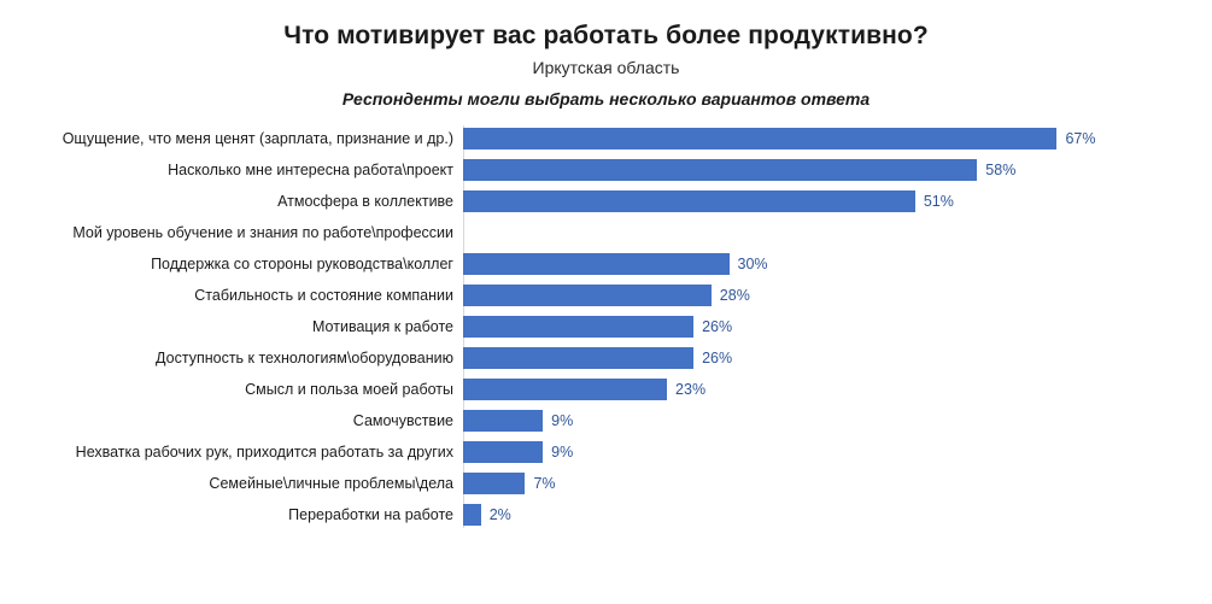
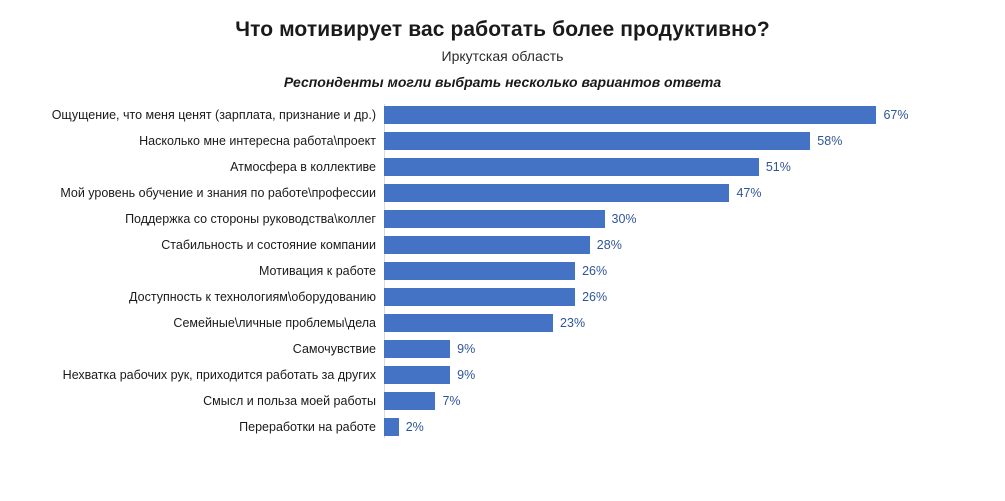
  Что мотивирует вас работать более продуктивно?
  Иркутская область
  Респонденты могли выбрать несколько вариантов ответа
  Ощущение, что меня ценят (зарплата, признание и др.)
  67%
  Насколько мне интересна работа\проект
  58%
  Атмосфера в коллективе
  51%
  Мой уровень обучение и знания по работе\профессии
+ 47%
  Поддержка со стороны руководства\коллег
  30%
  Стабильность и состояние компании
  28%
  Мотивация к работе
  26%
  Доступность к технологиям\оборудованию
  26%
- Смысл и польза моей работы
+ Семейные\личные проблемы\дела
  23%
  Самочувствие
  9%
  Нехватка рабочих рук, приходится работать за других
  9%
- Семейные\личные проблемы\дела
+ Смысл и польза моей работы
  7%
  Переработки на работе
  2%
